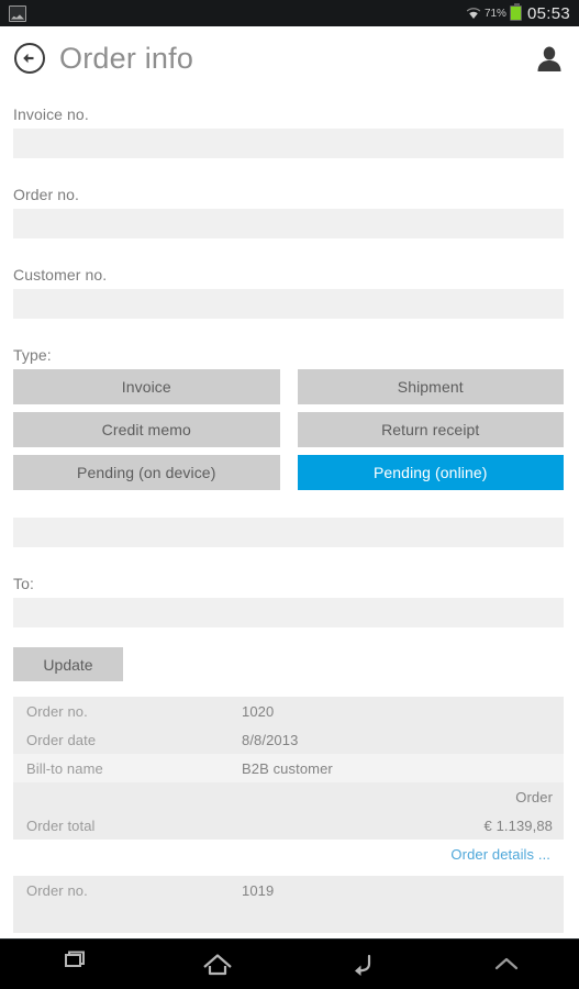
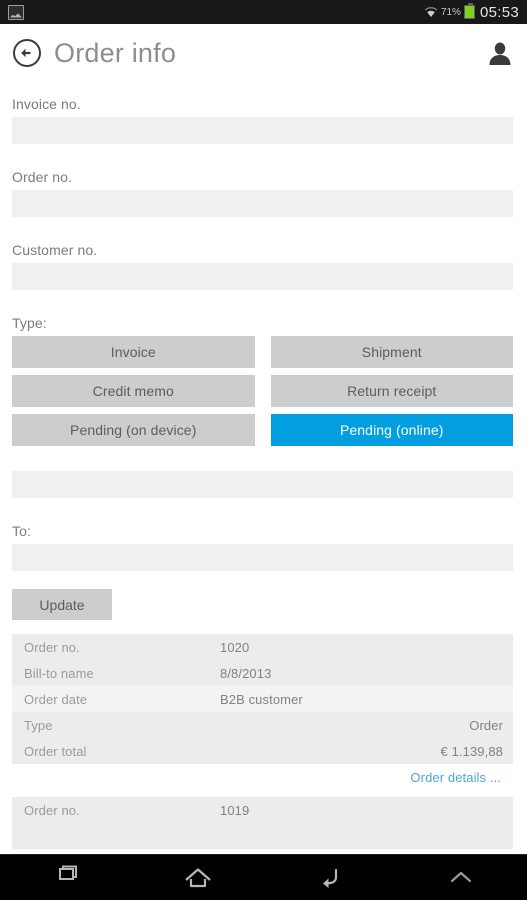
  71%
  05:53
  Order info
  Invoice no.
  Order no.
  Customer no.
  Type:
  Invoice
  Shipment
  Credit memo
  Return receipt
  Pending (on device)
  Pending (online)
  To:
  Update
  Order no.
  1020
- Order date
+ Bill-to name
  8/8/2013
- Bill-to name
+ Order date
  B2B customer
+ Type
  Order
  Order total
  € 1.139,88
  Order details ...
  Order no.
  1019
